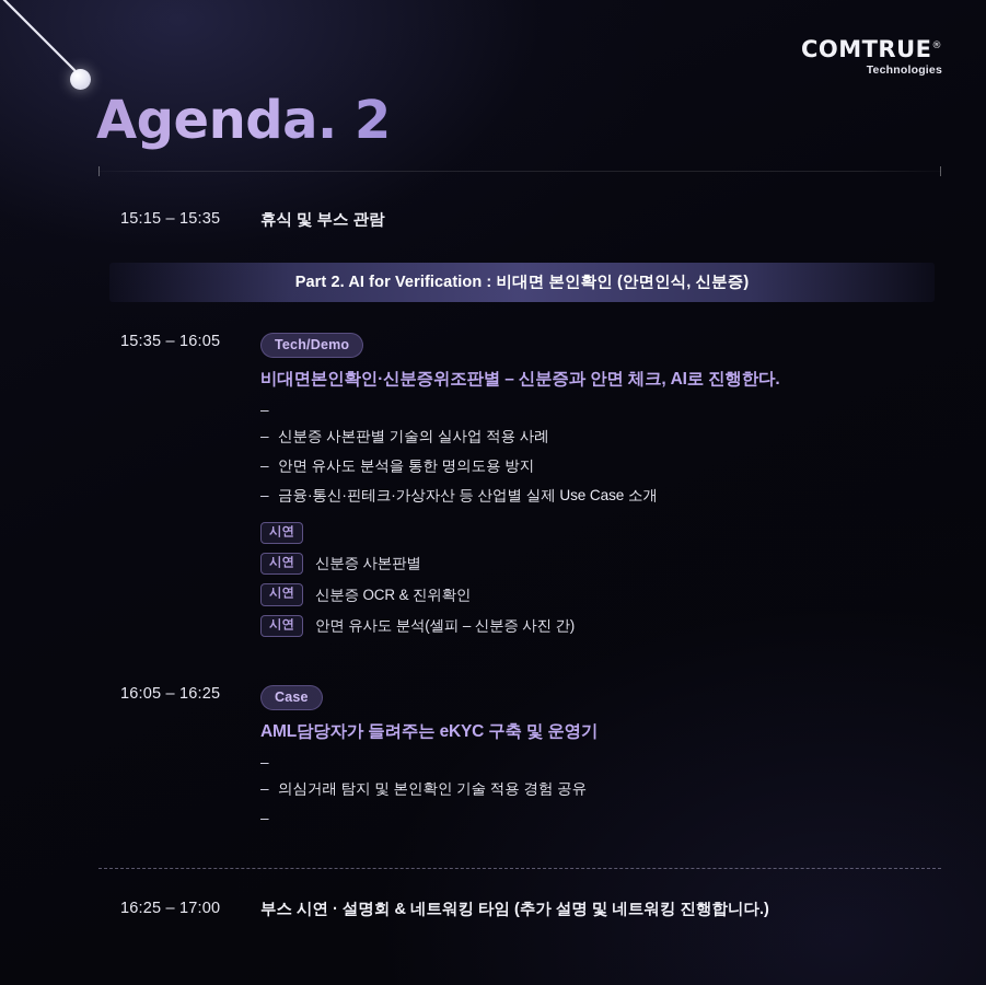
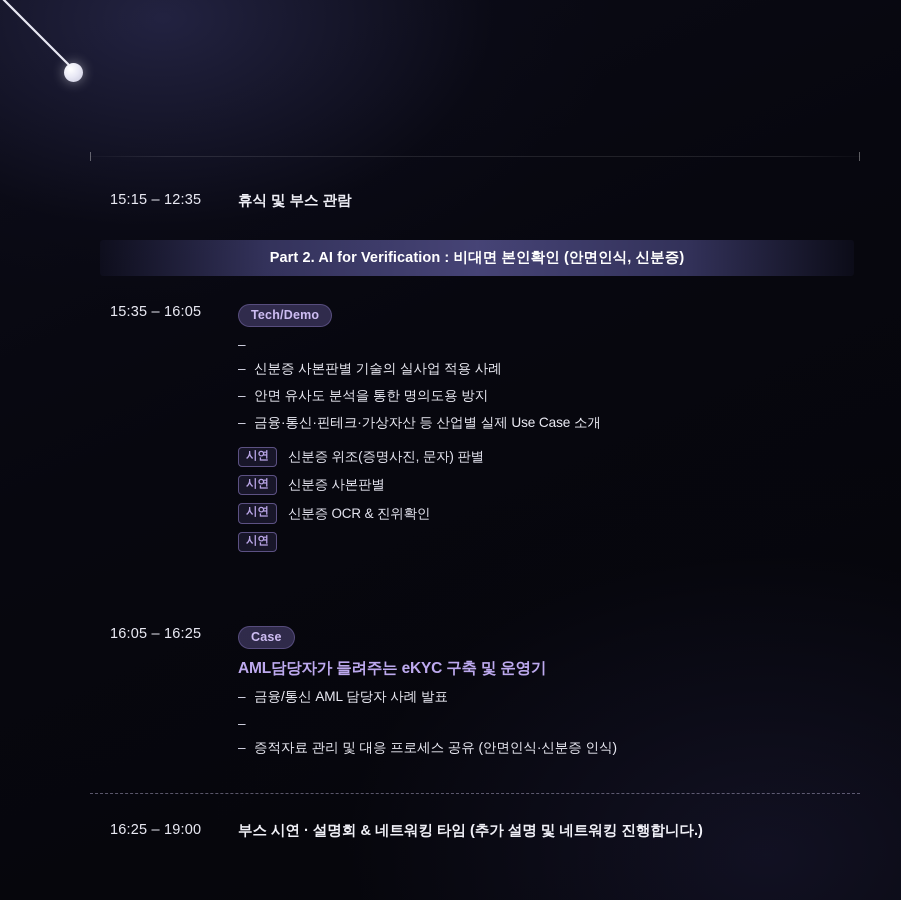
- COMTRUE®
- Technologies
- Agenda. 2
- 15:15 – 15:35
+ 15:15 – 12:35
  휴식 및 부스 관람
  Part 2. AI for Verification : 비대면 본인확인 (안면인식, 신분증)
  15:35 – 16:05
  Tech/Demo
- 비대면본인확인·신분증위조판별 – 신분증과 안면 체크, AI로 진행한다.
  –
  –
  신분증 사본판별 기술의 실사업 적용 사례
  –
  안면 유사도 분석을 통한 명의도용 방지
  –
  금융·통신·핀테크·가상자산 등 산업별 실제 Use Case 소개
  시연
+ 신분증 위조(증명사진, 문자) 판별
  시연
  신분증 사본판별
  시연
  신분증 OCR & 진위확인
  시연
- 안면 유사도 분석(셀피 – 신분증 사진 간)
  16:05 – 16:25
  Case
  AML담당자가 들려주는 eKYC 구축 및 운영기
  –
+ 금융/통신 AML 담당자 사례 발표
  –
- 의심거래 탐지 및 본인확인 기술 적용 경험 공유
  –
+ 증적자료 관리 및 대응 프로세스 공유 (안면인식·신분증 인식)
- 16:25 – 17:00
+ 16:25 – 19:00
  부스 시연 · 설명회 & 네트워킹 타임 (추가 설명 및 네트워킹 진행합니다.)
